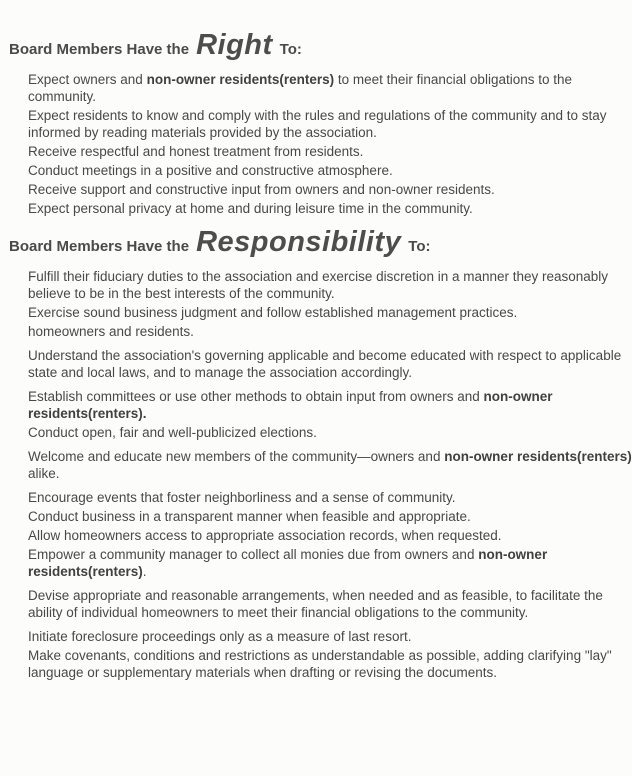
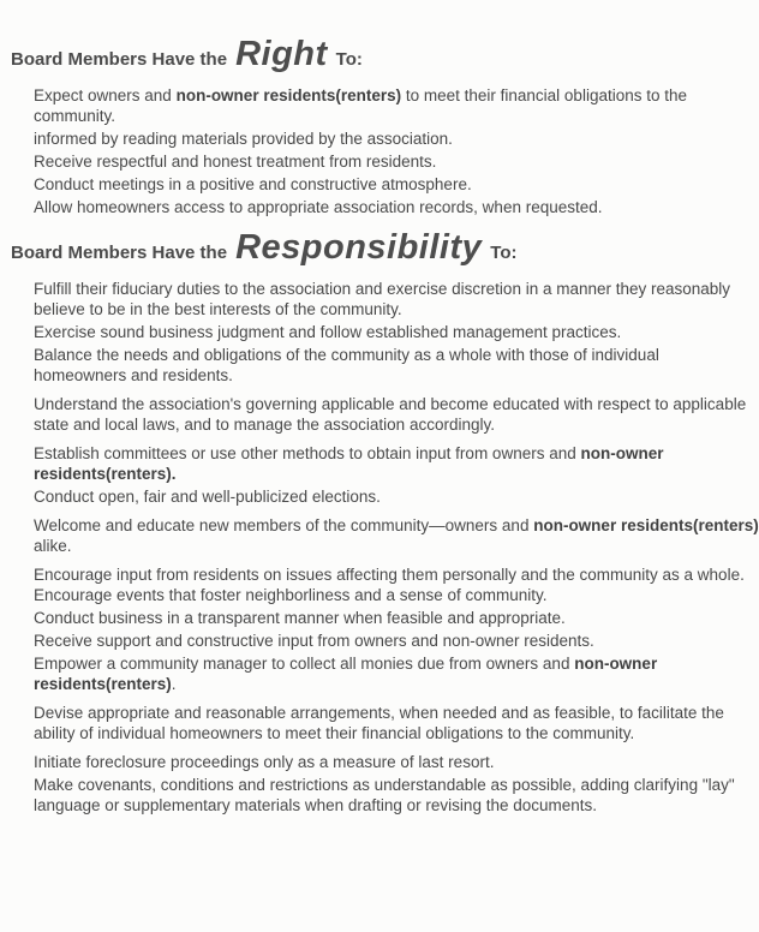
  Board Members Have the
  Right
  To:
  Expect owners and non-owner residents(renters) to meet their financial obligations to the
  community.
- Expect residents to know and comply with the rules and regulations of the community and to stay
  informed by reading materials provided by the association.
  Receive respectful and honest treatment from residents.
  Conduct meetings in a positive and constructive atmosphere.
- Receive support and constructive input from owners and non-owner residents.
+ Allow homeowners access to appropriate association records, when requested.
- Expect personal privacy at home and during leisure time in the community.
  Board Members Have the
  Responsibility
  To:
  Fulfill their fiduciary duties to the association and exercise discretion in a manner they reasonably
  believe to be in the best interests of the community.
  Exercise sound business judgment and follow established management practices.
+ Balance the needs and obligations of the community as a whole with those of individual
  homeowners and residents.
  Understand the association's governing applicable and become educated with respect to applicable
  state and local laws, and to manage the association accordingly.
  Establish committees or use other methods to obtain input from owners and non-owner
  residents(renters).
  Conduct open, fair and well-publicized elections.
  Welcome and educate new members of the community—owners and non-owner residents(renters)
  alike.
+ Encourage input from residents on issues affecting them personally and the community as a whole.
  Encourage events that foster neighborliness and a sense of community.
  Conduct business in a transparent manner when feasible and appropriate.
- Allow homeowners access to appropriate association records, when requested.
+ Receive support and constructive input from owners and non-owner residents.
  Empower a community manager to collect all monies due from owners and non-owner
  residents(renters).
  Devise appropriate and reasonable arrangements, when needed and as feasible, to facilitate the
  ability of individual homeowners to meet their financial obligations to the community.
  Initiate foreclosure proceedings only as a measure of last resort.
  Make covenants, conditions and restrictions as understandable as possible, adding clarifying "lay"
  language or supplementary materials when drafting or revising the documents.
